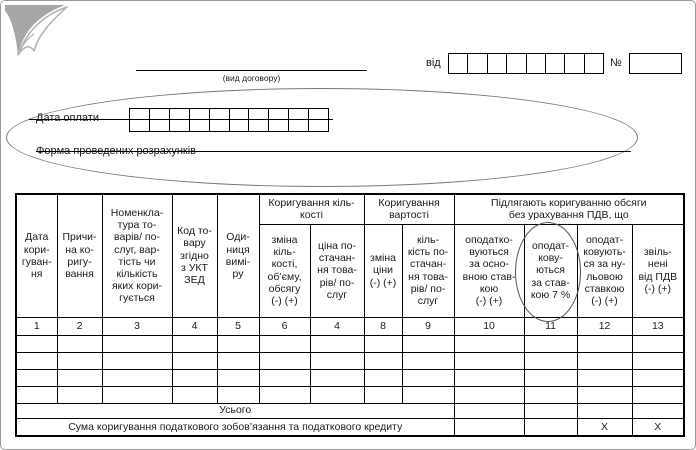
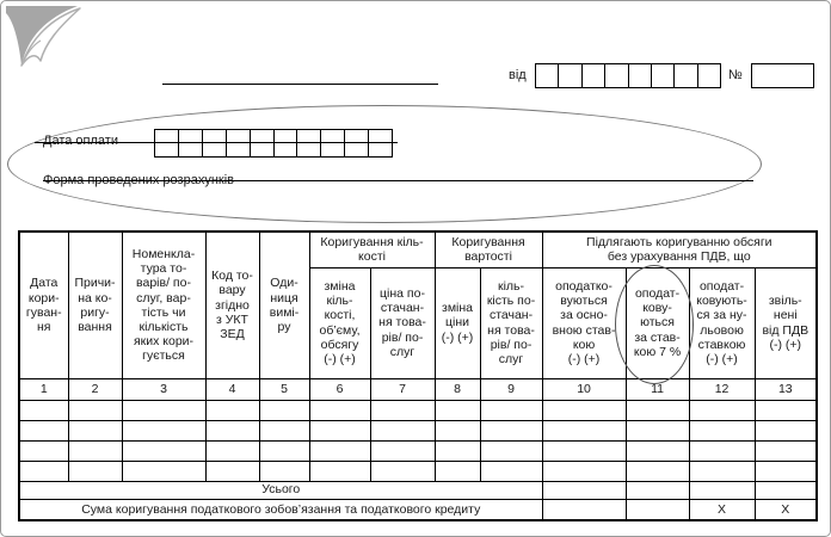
- (вид договору)
  від
  №
  Дата оплати
  Форма проведених розрахунків
  Дата кори- гуван- ня	Причи- на ко- ригу- вання	Номенкла- тура то- варів/ по- слуг, вар- тість чи кількість яких кори- гується	Код то- вару згідно з УКТ ЗЕД	Оди- ниця вимі- ру	Коригування кіль- кості	Коригування вартості	Підлягають коригуванню обсяги без урахування ПДВ, що
  зміна кіль- кості, об’єму, обсягу (-) (+)	ціна по- стачан- ня това- рів/ по- слуг	зміна ціни (-) (+)	кіль- кість по- стачан- ня това- рів/ по- слуг	оподатко- вуються за осно- вною став- кою (-) (+)	оподат- кову- ються за став- кою 7 %	оподат- ковують- ся за ну- льовою ставкою (-) (+)	звіль- нені від ПДВ (-) (+)
- 1	2	3	4	5	6	4	8	9	10	11	12	13
+ 1	2	3	4	5	6	7	8	9	10	11	12	13
  Усього
  Сума коригування податкового зобов’язання та податкового кредиту			X	X
